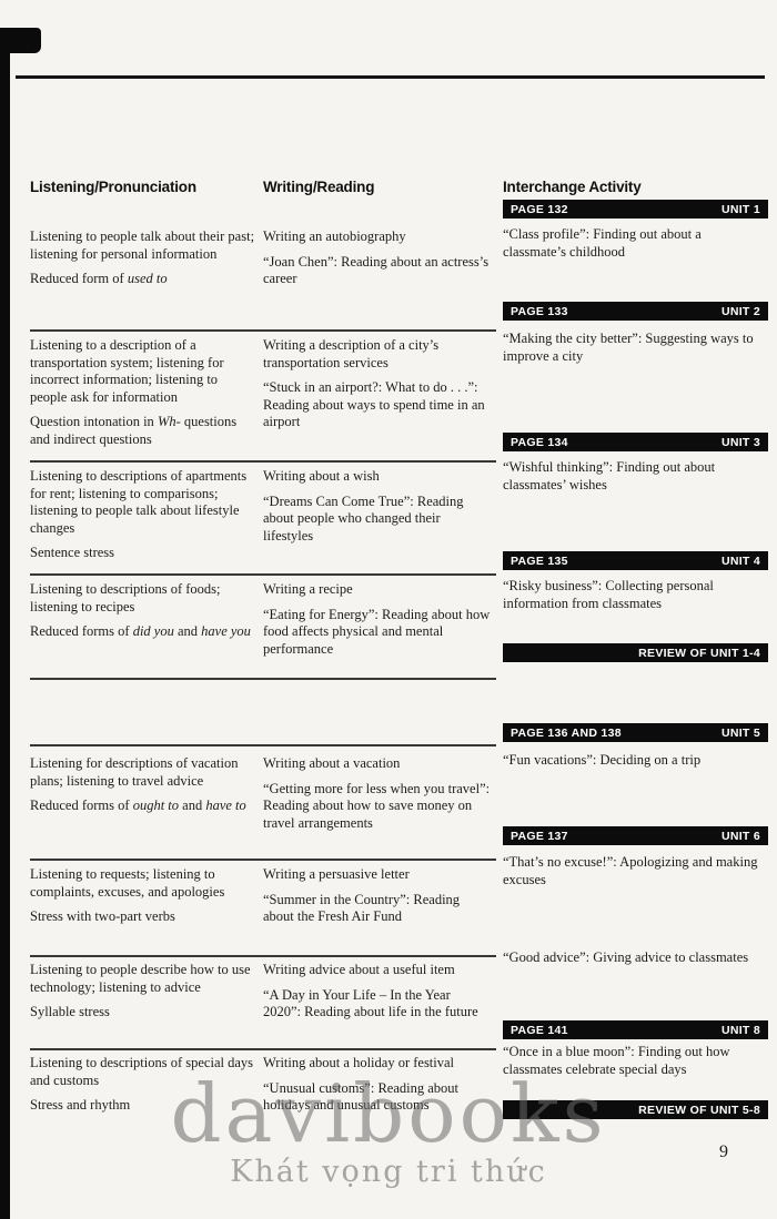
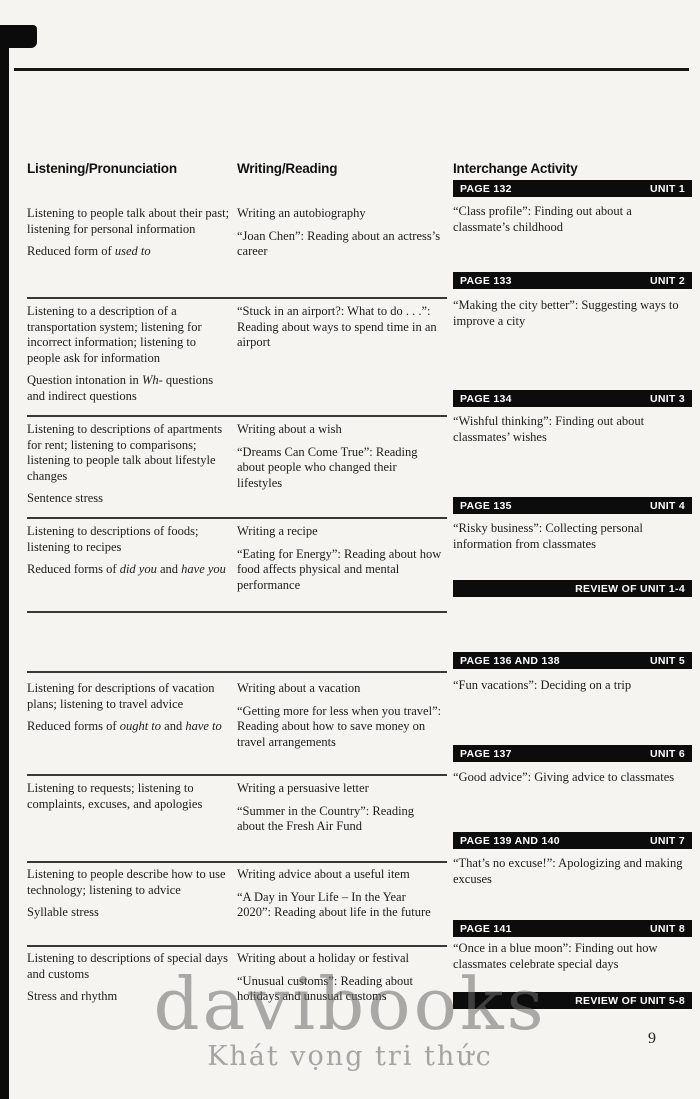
  Listening/Pronunciation
  Writing/Reading
  Interchange Activity
  Listening to people talk about their past; listening for personal information
  Reduced form of used to
  Writing an autobiography
  “Joan Chen”: Reading about an actress’s career
  PAGE 132
  UNIT 1
  “Class profile”: Finding out about a classmate’s childhood
  Listening to a description of a transportation system; listening for incorrect information; listening to people ask for information
  Question intonation in Wh- questions and indirect questions
- Writing a description of a city’s transportation services
  “Stuck in an airport?: What to do . . .”: Reading about ways to spend time in an airport
  PAGE 133
  UNIT 2
  “Making the city better”: Suggesting ways to improve a city
  Listening to descriptions of apartments for rent; listening to comparisons; listening to people talk about lifestyle changes
  Sentence stress
  Writing about a wish
  “Dreams Can Come True”: Reading about people who changed their lifestyles
  PAGE 134
  UNIT 3
  “Wishful thinking”: Finding out about classmates’ wishes
  Listening to descriptions of foods; listening to recipes
  Reduced forms of did you and have you
  Writing a recipe
  “Eating for Energy”: Reading about how food affects physical and mental performance
  PAGE 135
  UNIT 4
  “Risky business”: Collecting personal information from classmates
  REVIEW OF UNIT 1-4
  Listening for descriptions of vacation plans; listening to travel advice
  Reduced forms of ought to and have to
  Writing about a vacation
  “Getting more for less when you travel”: Reading about how to save money on travel arrangements
  PAGE 136 AND 138
  UNIT 5
  “Fun vacations”: Deciding on a trip
  Listening to requests; listening to complaints, excuses, and apologies
- Stress with two-part verbs
  Writing a persuasive letter
  “Summer in the Country”: Reading about the Fresh Air Fund
  PAGE 137
  UNIT 6
- “That’s no excuse!”: Apologizing and making excuses
+ “Good advice”: Giving advice to classmates
  Listening to people describe how to use technology; listening to advice
  Syllable stress
  Writing advice about a useful item
  “A Day in Your Life – In the Year 2020”: Reading about life in the future
+ PAGE 139 AND 140
+ UNIT 7
- “Good advice”: Giving advice to classmates
+ “That’s no excuse!”: Apologizing and making excuses
  Listening to descriptions of special days and customs
  Stress and rhythm
  Writing about a holiday or festival
  “Unusual customs”: Reading about holidays and unusual customs
  PAGE 141
  UNIT 8
  “Once in a blue moon”: Finding out how classmates celebrate special days
  REVIEW OF UNIT 5-8
  davibooks
  Khát vọng tri thức
  9
